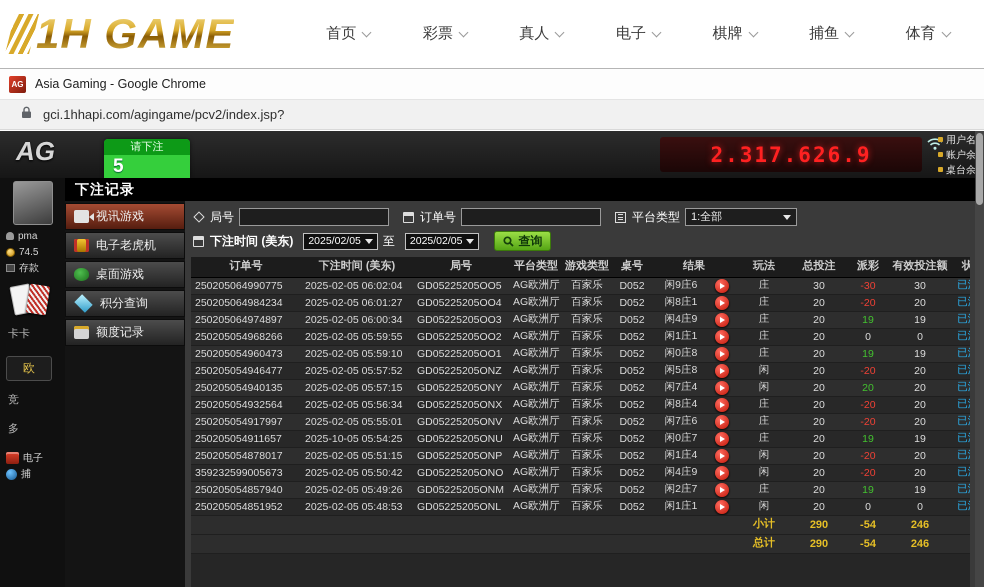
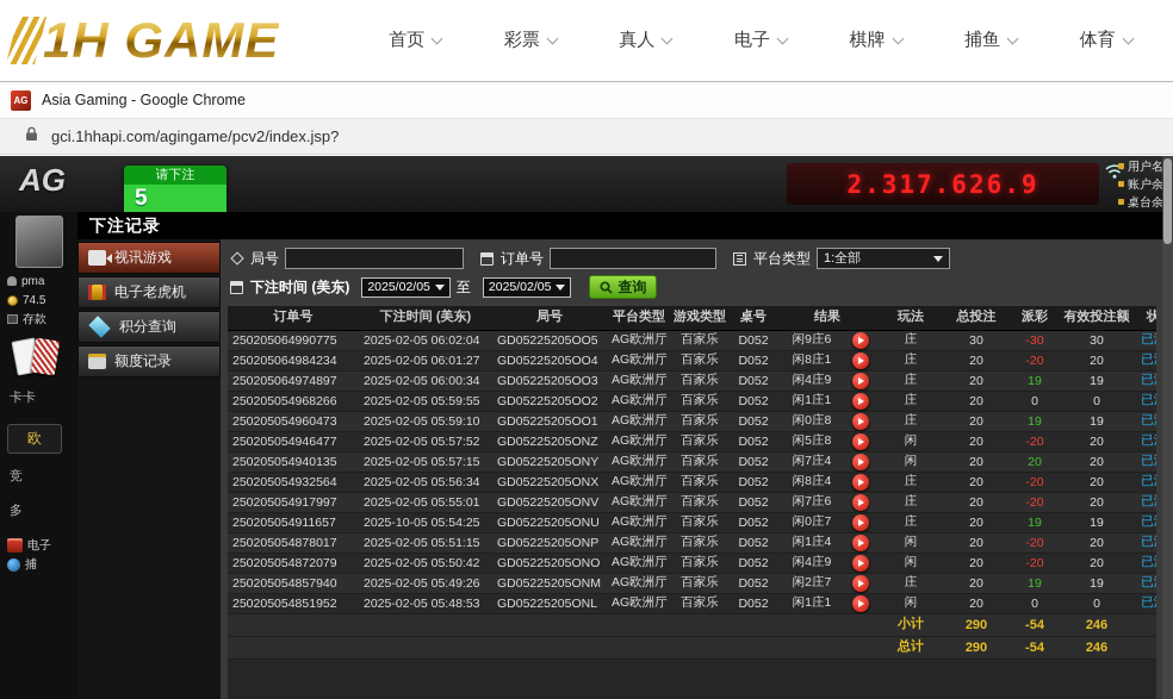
  1H GAME
  首页
  彩票
  真人
  电子
  棋牌
  捕鱼
  体育
  AG
  Asia Gaming - Google Chrome
  gci.1hhapi.com/agingame/pcv2/index.jsp?
  AG
  请下注
  5
  2.317.626.9
  用户名
  账户余
  桌台余
  pma
  74.5
  存款
  卡卡
  欧
  竞
  多
  电子
  捕
  下注记录
  视讯游戏
  电子老虎机
- 桌面游戏
  积分查询
  额度记录
  局号
  订单号
  平台类型
  1:全部
  下注时间 (美东)
  2025/02/05
  至
  2025/02/05
  查询
  订单号	下注时间 (美东)	局号	平台类型	游戏类型	桌号	结果	玩法	总投注	派彩	有效投注额	状
  250205064990775	2025-02-05 06:02:04	GD05225205OO5	AG欧洲厅	百家乐	D052	闲9庄6		庄	30	-30	30	已
  250205064984234	2025-02-05 06:01:27	GD05225205OO4	AG欧洲厅	百家乐	D052	闲8庄1		庄	20	-20	20	已
  250205064974897	2025-02-05 06:00:34	GD05225205OO3	AG欧洲厅	百家乐	D052	闲4庄9		庄	20	19	19	已
  250205054968266	2025-02-05 05:59:55	GD05225205OO2	AG欧洲厅	百家乐	D052	闲1庄1		庄	20	0	0	已
  250205054960473	2025-02-05 05:59:10	GD05225205OO1	AG欧洲厅	百家乐	D052	闲0庄8		庄	20	19	19	已
  250205054946477	2025-02-05 05:57:52	GD05225205ONZ	AG欧洲厅	百家乐	D052	闲5庄8		闲	20	-20	20	已
  250205054940135	2025-02-05 05:57:15	GD05225205ONY	AG欧洲厅	百家乐	D052	闲7庄4		闲	20	20	20	已
  250205054932564	2025-02-05 05:56:34	GD05225205ONX	AG欧洲厅	百家乐	D052	闲8庄4		庄	20	-20	20	已
  250205054917997	2025-02-05 05:55:01	GD05225205ONV	AG欧洲厅	百家乐	D052	闲7庄6		庄	20	-20	20	已
  250205054911657	2025-10-05 05:54:25	GD05225205ONU	AG欧洲厅	百家乐	D052	闲0庄7		庄	20	19	19	已
  250205054878017	2025-02-05 05:51:15	GD05225205ONP	AG欧洲厅	百家乐	D052	闲1庄4		闲	20	-20	20	已
- 359232599005673	2025-02-05 05:50:42	GD05225205ONO	AG欧洲厅	百家乐	D052	闲4庄9		闲	20	-20	20	已
+ 250205054872079	2025-02-05 05:50:42	GD05225205ONO	AG欧洲厅	百家乐	D052	闲4庄9		闲	20	-20	20	已
  250205054857940	2025-02-05 05:49:26	GD05225205ONM	AG欧洲厅	百家乐	D052	闲2庄7		庄	20	19	19	已
  250205054851952	2025-02-05 05:48:53	GD05225205ONL	AG欧洲厅	百家乐	D052	闲1庄1		闲	20	0	0	已
  	小计	290	-54	246
  	总计	290	-54	246
